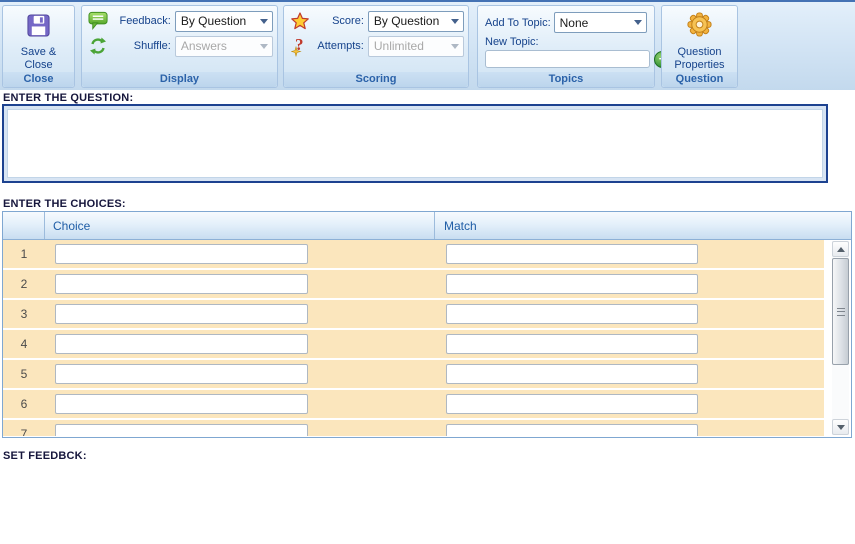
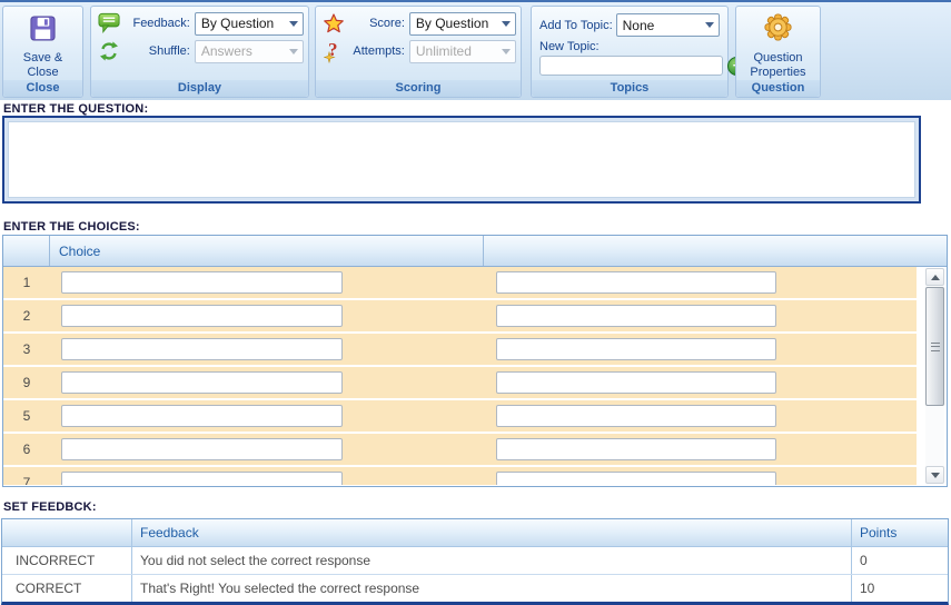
  Save &
  Close
  Close
  Feedback:
  By Question
  Shuffle:
  Answers
  Display
  Score:
  By Question
  ?
  Attempts:
  Unlimited
  Scoring
  Add To Topic:
  None
  New Topic:
  Topics
  Question
  Properties
  Question
  ENTER THE QUESTION:
  ENTER THE CHOICES:
  Choice
- Match
  1
  2
  3
- 4
+ 9
  5
  6
  7
  SET FEEDBCK:
+ Feedback
+ Points
+ INCORRECT
+ You did not select the correct response
+ 0
+ CORRECT
+ That's Right! You selected the correct response
+ 10
